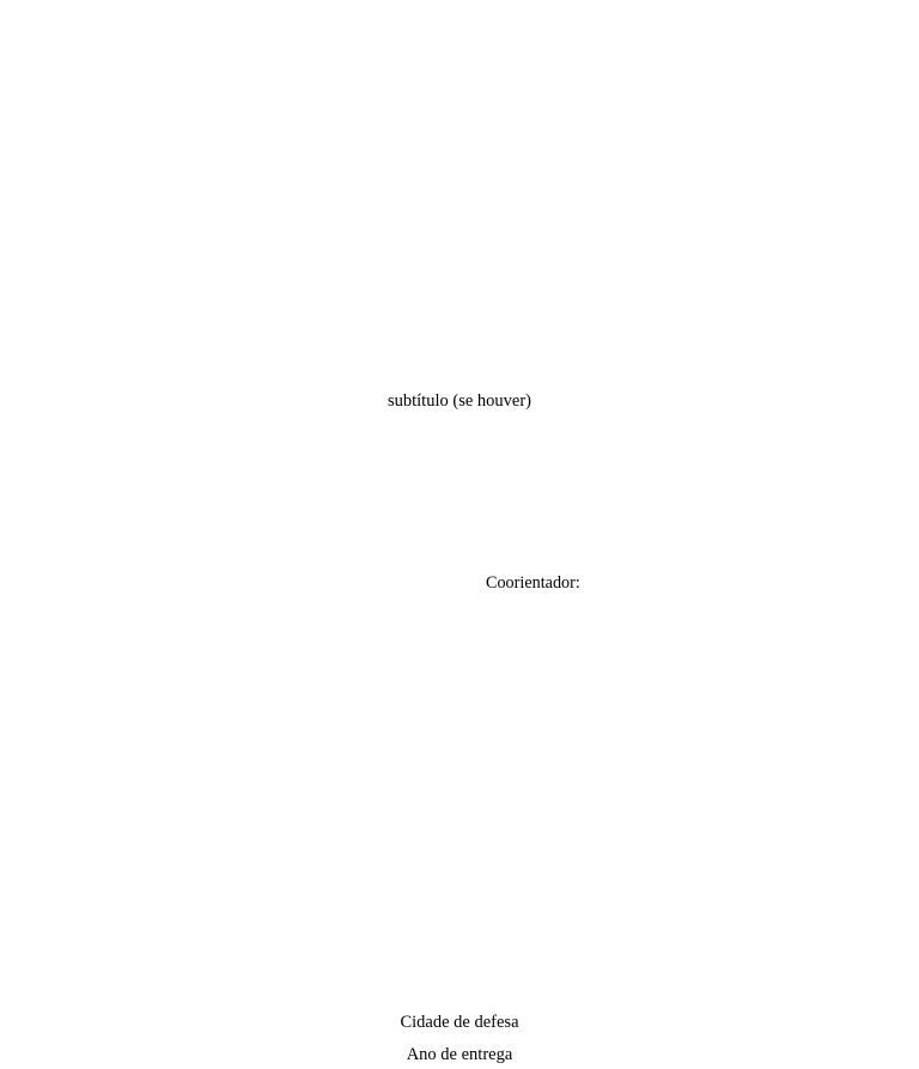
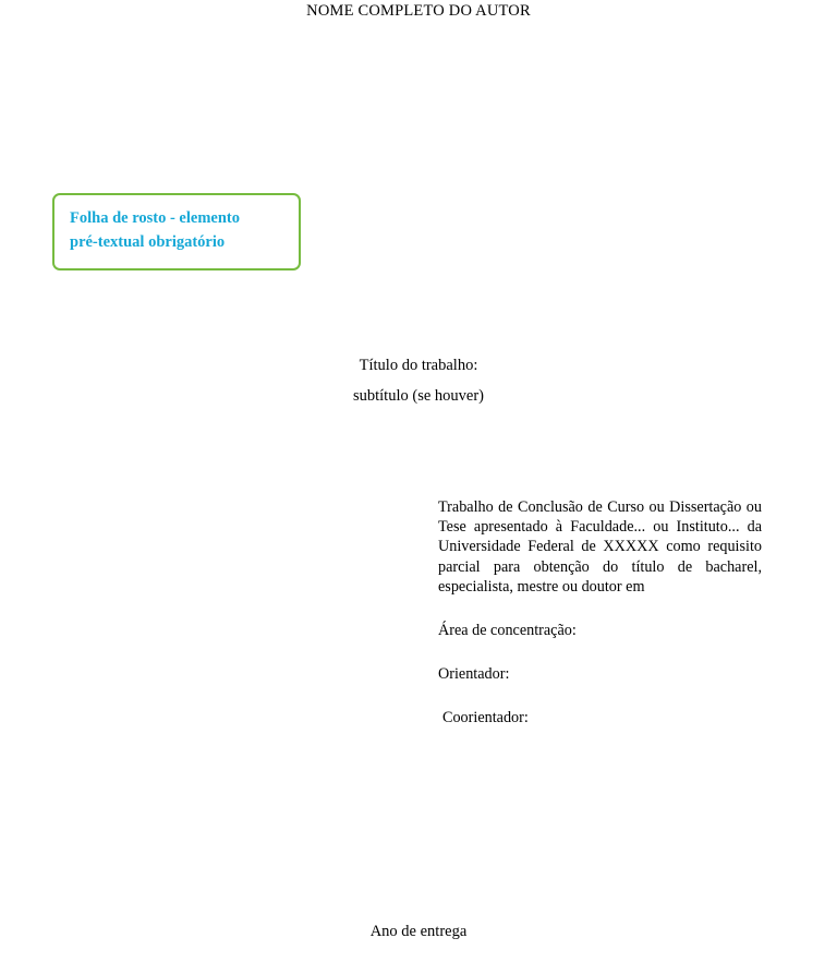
+ NOME COMPLETO DO AUTOR
+ Folha de rosto - elemento
+ pré-textual obrigatório
+ Título do trabalho:
  subtítulo (se houver)
+ Trabalho de Conclusão de Curso ou Dissertação ou Tese apresentado à Faculdade... ou Instituto... da Universidade Federal de XXXXX como requisito parcial para obtenção do título de bacharel, especialista, mestre ou doutor em
+ Área de concentração:
+ Orientador:
  Coorientador:
- Cidade de defesa
  Ano de entrega
